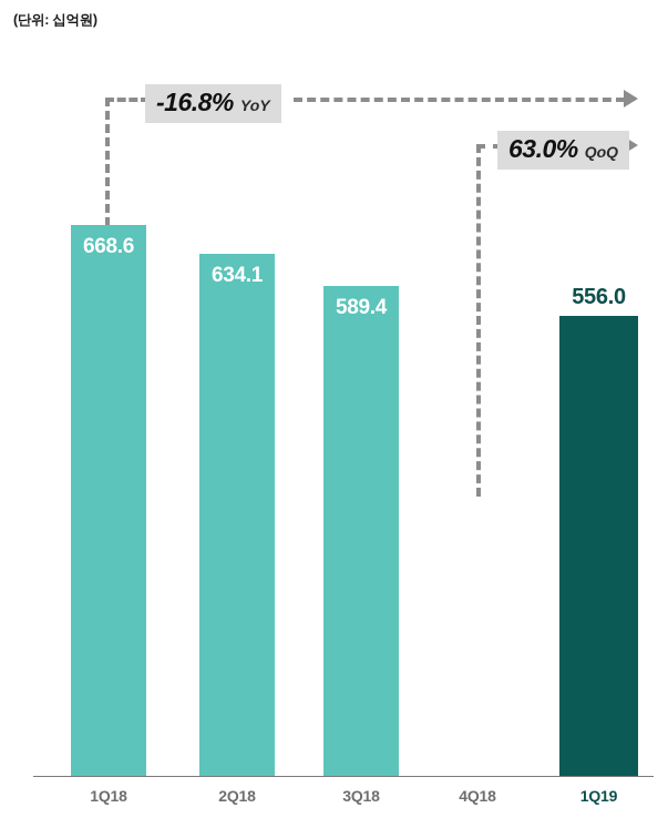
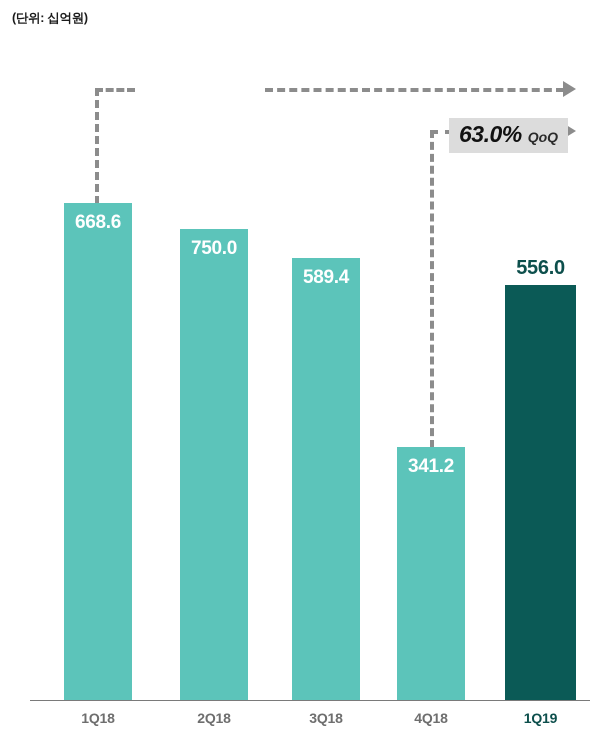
  (단위: 십억원)
- -16.8%
- YoY
  63.0%
  QoQ
  668.6
- 634.1
+ 750.0
  589.4
+ 341.2
  556.0
  1Q18
  2Q18
  3Q18
  4Q18
  1Q19
